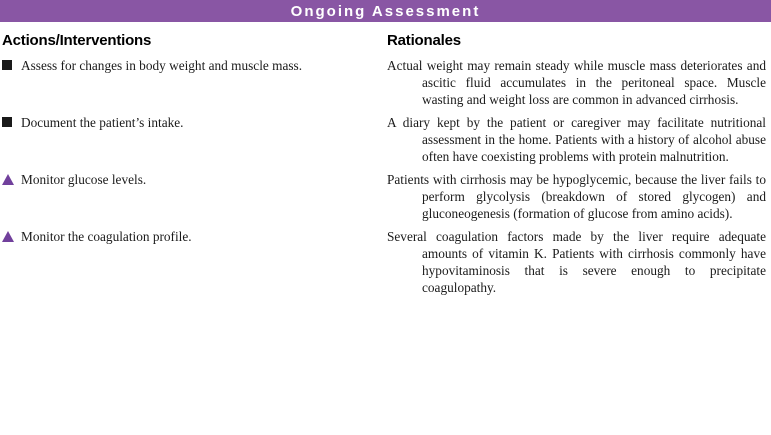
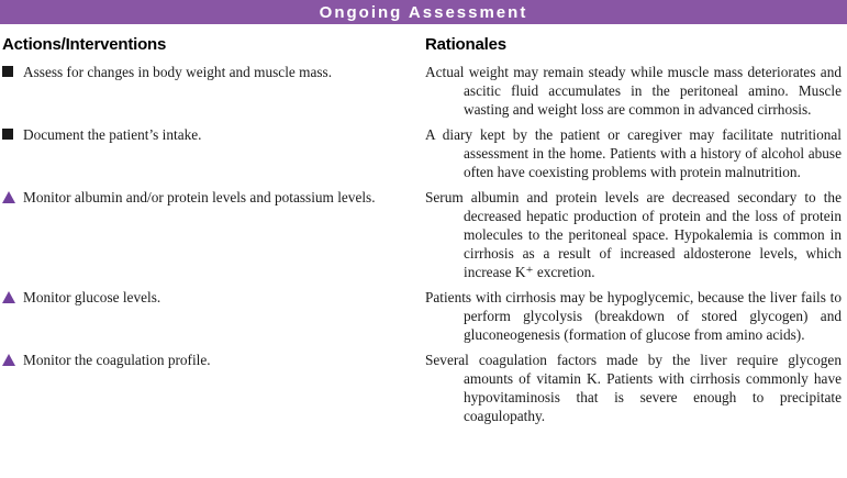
  Ongoing Assessment
  Actions/Interventions
  Rationales
  Assess for changes in body weight and muscle mass.
- Actual weight may remain steady while muscle mass deteriorates and ascitic fluid accumulates in the peritoneal space. Muscle wasting and weight loss are common in advanced cirrhosis.
+ Actual weight may remain steady while muscle mass deteriorates and ascitic fluid accumulates in the peritoneal amino. Muscle wasting and weight loss are common in advanced cirrhosis.
  Document the patient’s intake.
  A diary kept by the patient or caregiver may facilitate nutritional assessment in the home. Patients with a history of alcohol abuse often have coexisting problems with protein malnutrition.
+ Monitor albumin and/or protein levels and potassium levels.
+ Serum albumin and protein levels are decreased secondary to the decreased hepatic production of protein and the loss of protein molecules to the peritoneal space. Hypokalemia is common in cirrhosis as a result of increased aldosterone levels, which increase K⁺ excretion.
  Monitor glucose levels.
  Patients with cirrhosis may be hypoglycemic, because the liver fails to perform glycolysis (breakdown of stored glycogen) and gluconeogenesis (formation of glucose from amino acids).
  Monitor the coagulation profile.
- Several coagulation factors made by the liver require adequate amounts of vitamin K. Patients with cirrhosis commonly have hypovitaminosis that is severe enough to precipitate coagulopathy.
+ Several coagulation factors made by the liver require glycogen amounts of vitamin K. Patients with cirrhosis commonly have hypovitaminosis that is severe enough to precipitate coagulopathy.
